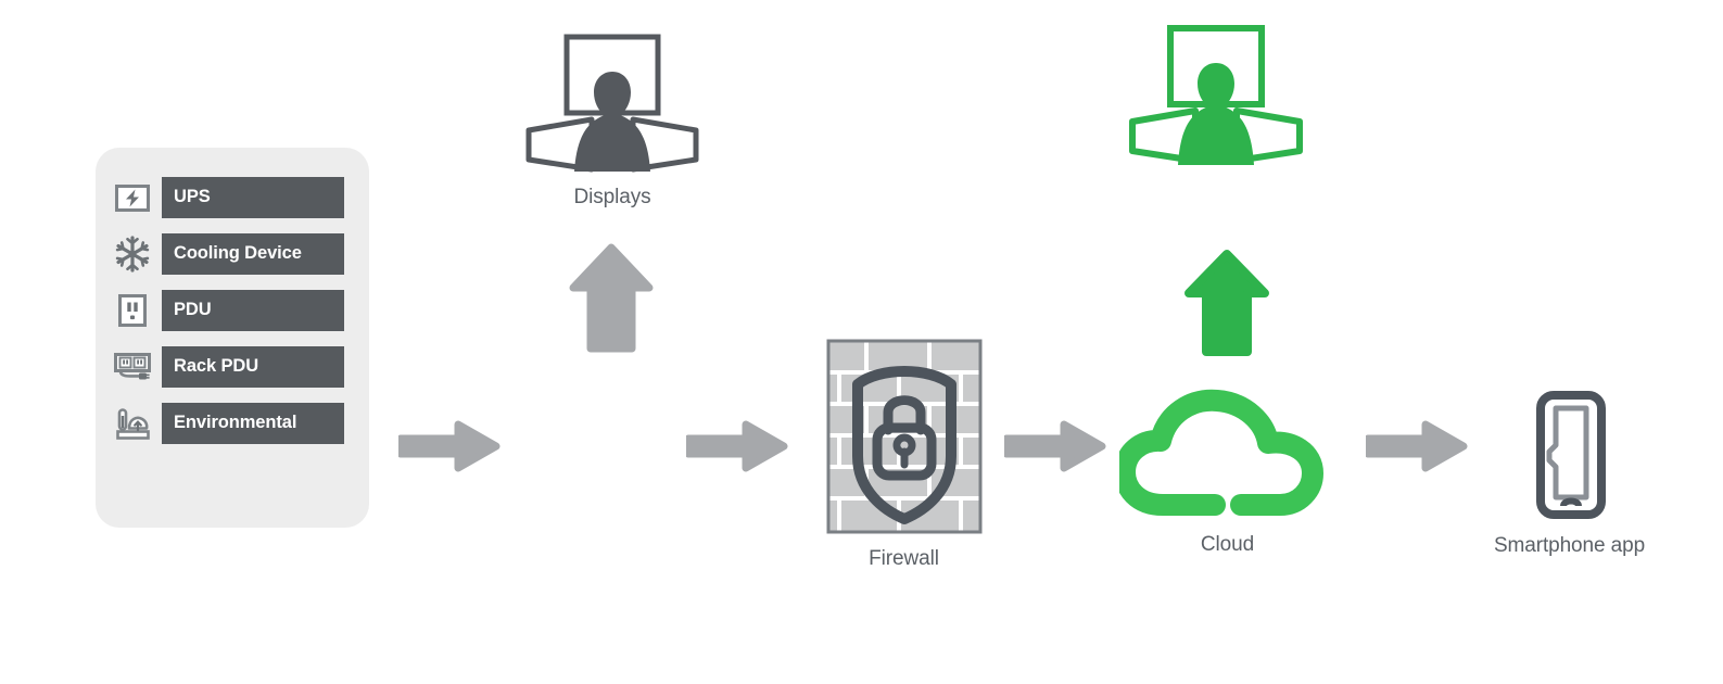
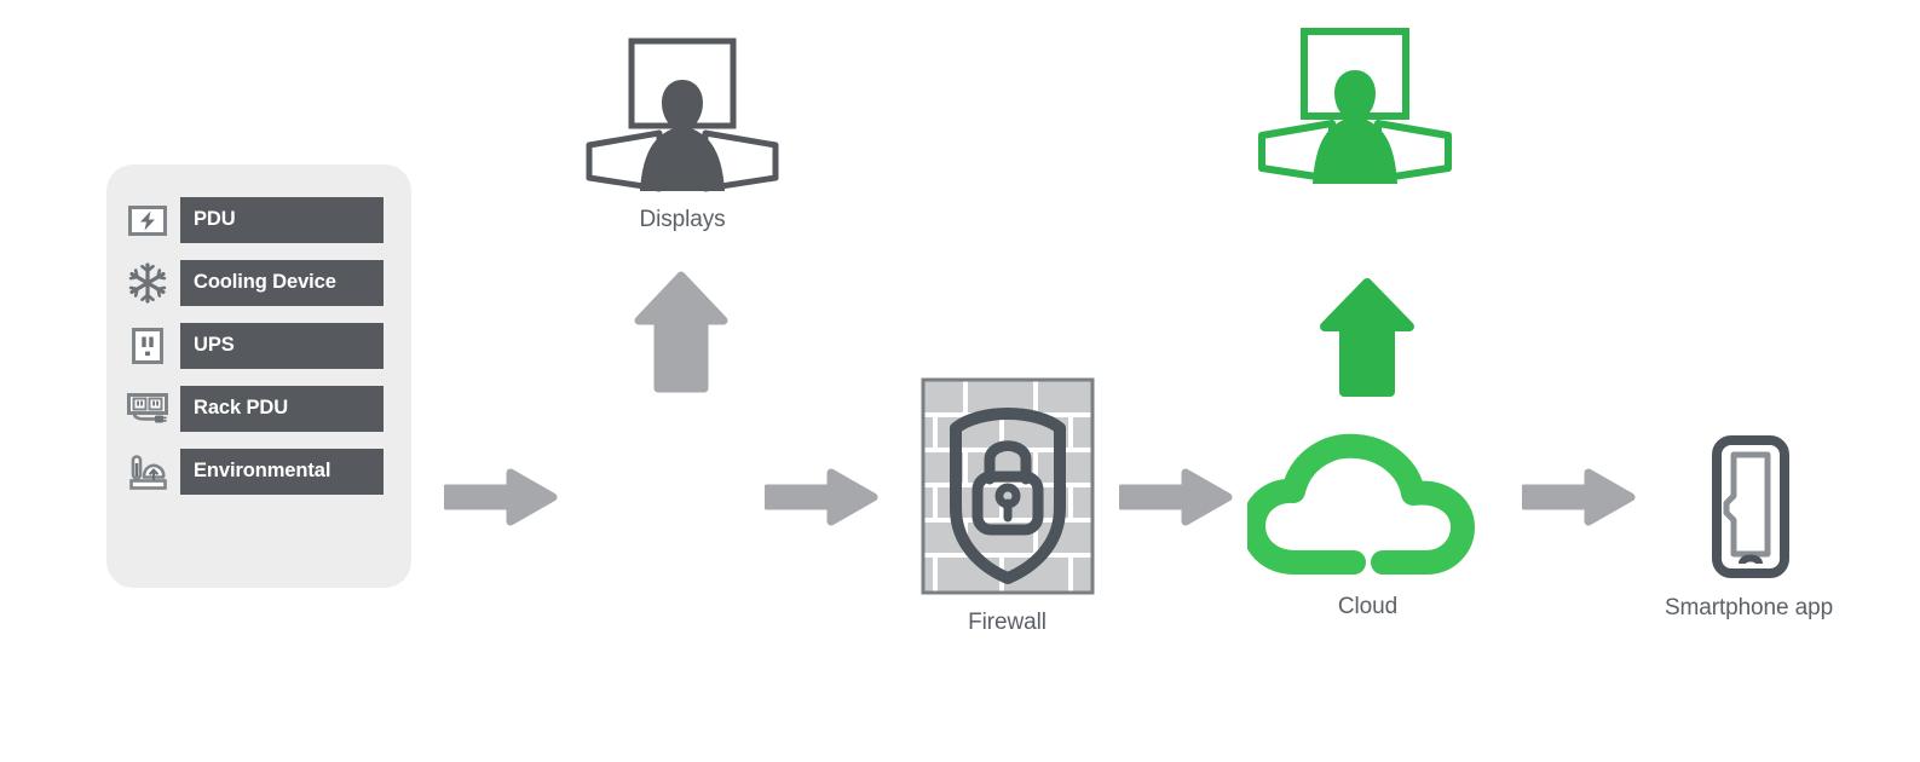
- UPS
+ PDU
  Cooling Device
- PDU
+ UPS
  Rack PDU
  Environmental
  Displays
  Firewall
  Cloud
  Smartphone app
